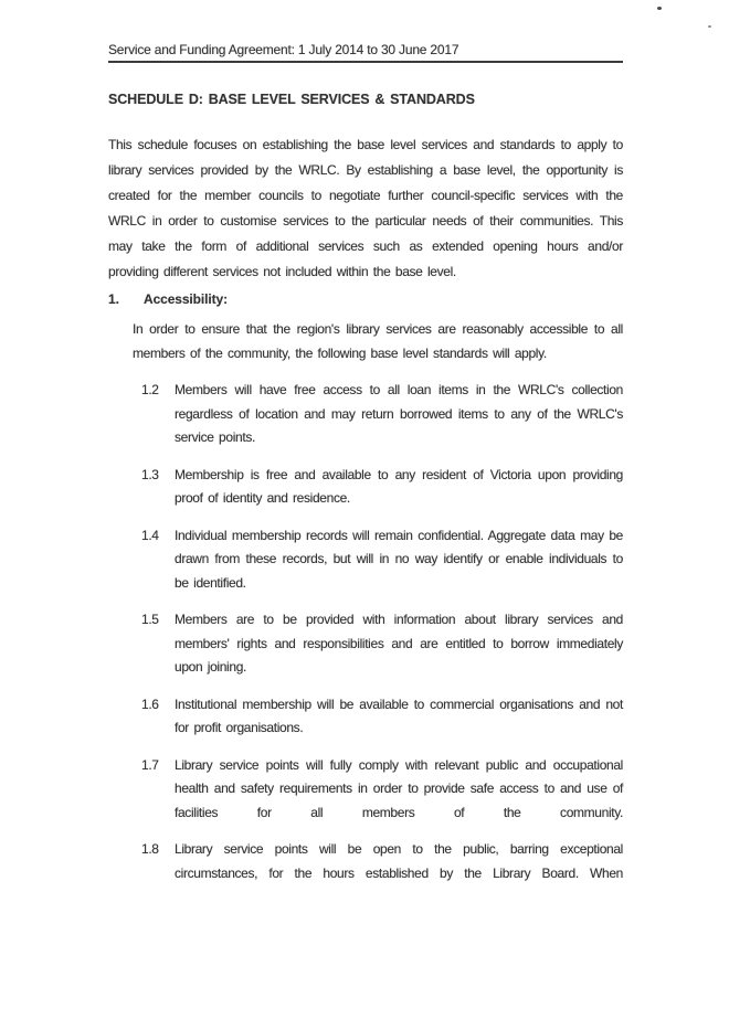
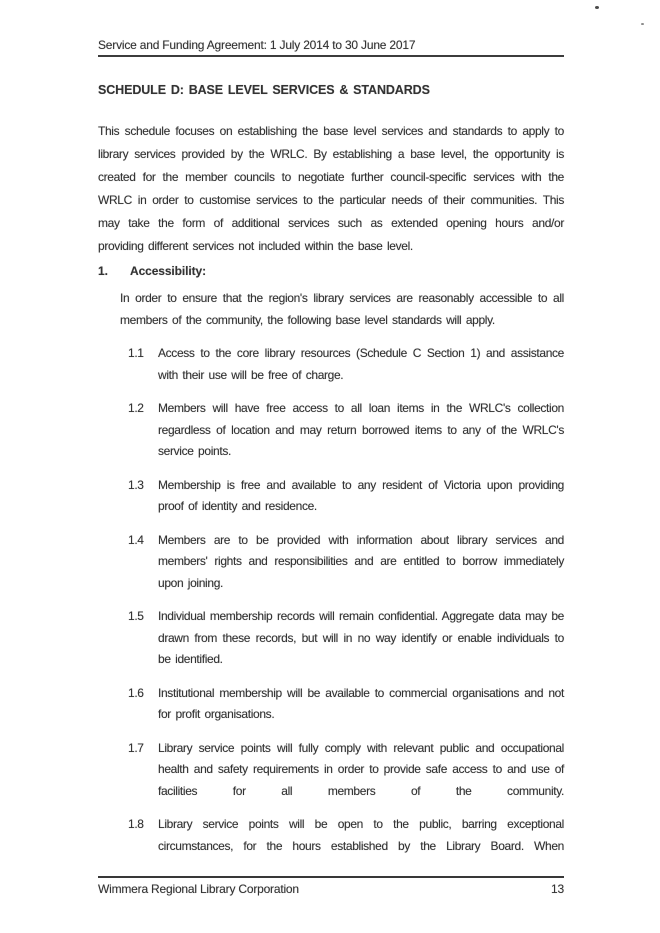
  Service and Funding Agreement: 1 July 2014 to 30 June 2017
  SCHEDULE D: BASE LEVEL SERVICES & STANDARDS
  This schedule focuses on establishing the base level services and standards to apply to library services provided by the WRLC. By establishing a base level, the opportunity is created for the member councils to negotiate further council-specific services with the WRLC in order to customise services to the particular needs of their communities. This may take the form of additional services such as extended opening hours and/or providing different services not included within the base level.
  1.
  Accessibility:
  In order to ensure that the region's library services are reasonably accessible to all members of the community, the following base level standards will apply.
+ 1.1
+ Access to the core library resources (Schedule C Section 1) and assistance with their use will be free of charge.
  1.2
  Members will have free access to all loan items in the WRLC's collection regardless of location and may return borrowed items to any of the WRLC's service points.
  1.3
  Membership is free and available to any resident of Victoria upon providing proof of identity and residence.
  1.4
- Individual membership records will remain confidential. Aggregate data may be drawn from these records, but will in no way identify or enable individuals to be identified.
+ Members are to be provided with information about library services and members' rights and responsibilities and are entitled to borrow immediately upon joining.
  1.5
- Members are to be provided with information about library services and members' rights and responsibilities and are entitled to borrow immediately upon joining.
+ Individual membership records will remain confidential. Aggregate data may be drawn from these records, but will in no way identify or enable individuals to be identified.
  1.6
  Institutional membership will be available to commercial organisations and not for profit organisations.
  1.7
  Library service points will fully comply with relevant public and occupational health and safety requirements in order to provide safe access to and use of facilities for all members of the community.
  1.8
  Library service points will be open to the public, barring exceptional circumstances, for the hours established by the Library Board. When
+ Wimmera Regional Library Corporation
+ 13
